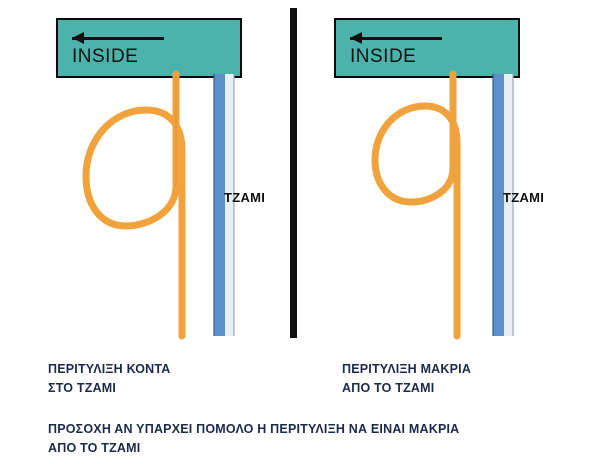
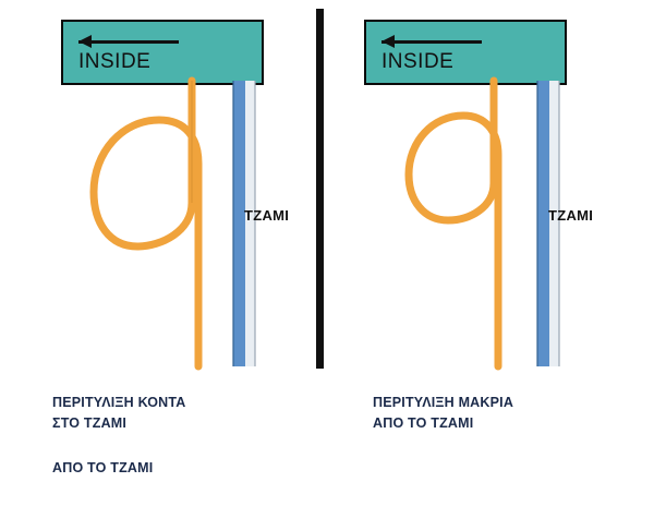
  INSIDE
  ΤΖΑΜΙ
  ΠΕΡΙΤΥΛΙΞΗ ΚΟΝΤΑ
  ΣΤΟ ΤΖΑΜΙ
  INSIDE
  ΤΖΑΜΙ
  ΠΕΡΙΤΥΛΙΞΗ ΜΑΚΡΙΑ
  ΑΠΟ ΤΟ ΤΖΑΜΙ
- ΠΡΟΣΟΧΗ ΑΝ ΥΠΑΡΧΕΙ ΠΟΜΟΛΟ Η ΠΕΡΙΤΥΛΙΞΗ ΝΑ ΕΙΝΑΙ ΜΑΚΡΙΑ
  ΑΠΟ ΤΟ ΤΖΑΜΙ
